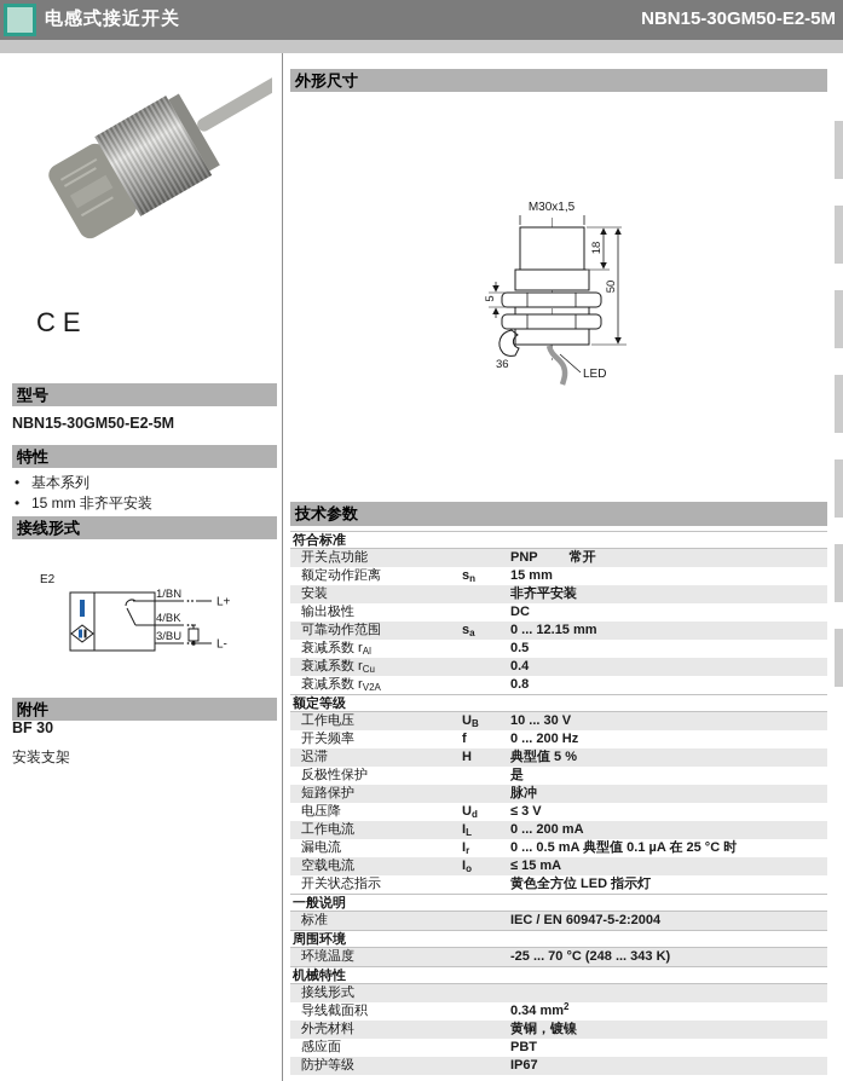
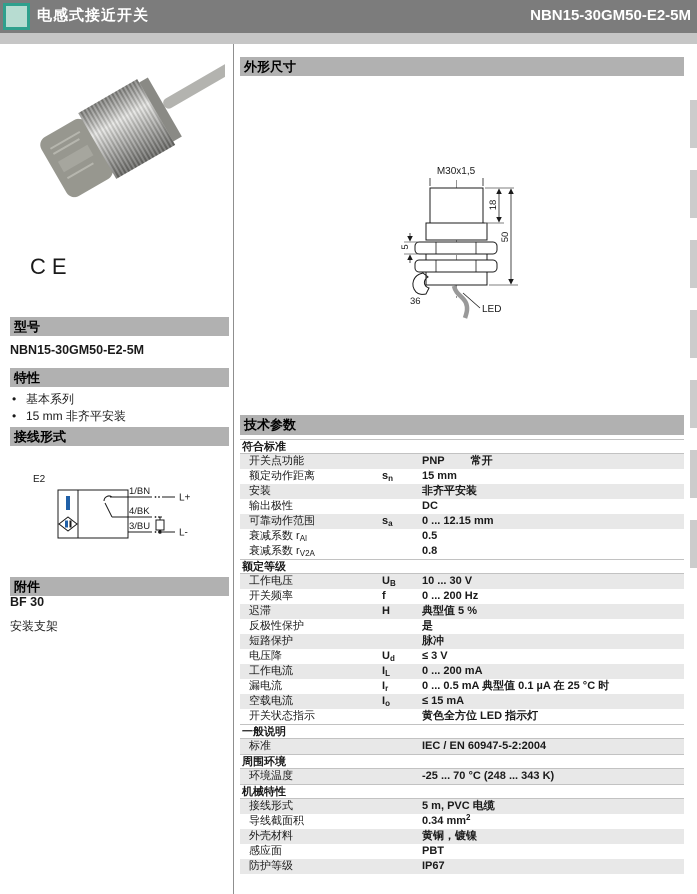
  电感式接近开关
  NBN15-30GM50-E2-5M
  CE
  型号
  NBN15-30GM50-E2-5M
  特性
  • 基本系列
  • 15 mm 非齐平安装
  接线形式
  E2
  1/BN
  L+
  4/BK
  3/BU
  L-
  附件
  BF 30
  安装支架
  外形尺寸
  M30x1,5
  36
  LED
  技术参数
  符合标准
  开关点功能
  PNP 常开
  额定动作距离
  sn
  15 mm
  安装
  非齐平安装
  输出极性
  DC
  可靠动作范围
  sa
  0 ... 12.15 mm
  衰减系数 rAl
  0.5
- 衰减系数 rCu
- 0.4
  衰减系数 rV2A
  0.8
  额定等级
  工作电压
  UB
  10 ... 30 V
  开关频率
  f
  0 ... 200 Hz
  迟滞
  H
  典型值 5 %
  反极性保护
  是
  短路保护
  脉冲
  电压降
  Ud
  ≤ 3 V
  工作电流
  IL
  0 ... 200 mA
  漏电流
  Ir
  0 ... 0.5 mA 典型值 0.1 µA 在 25 °C 时
  空载电流
  Io
  ≤ 15 mA
  开关状态指示
  黄色全方位 LED 指示灯
  一般说明
  标准
  IEC / EN 60947-5-2:2004
  周围环境
  环境温度
  -25 ... 70 °C (248 ... 343 K)
  机械特性
  接线形式
+ 5 m, PVC 电缆
  导线截面积
  0.34 mm2
  外壳材料
  黄铜，镀镍
  感应面
  PBT
  防护等级
  IP67
